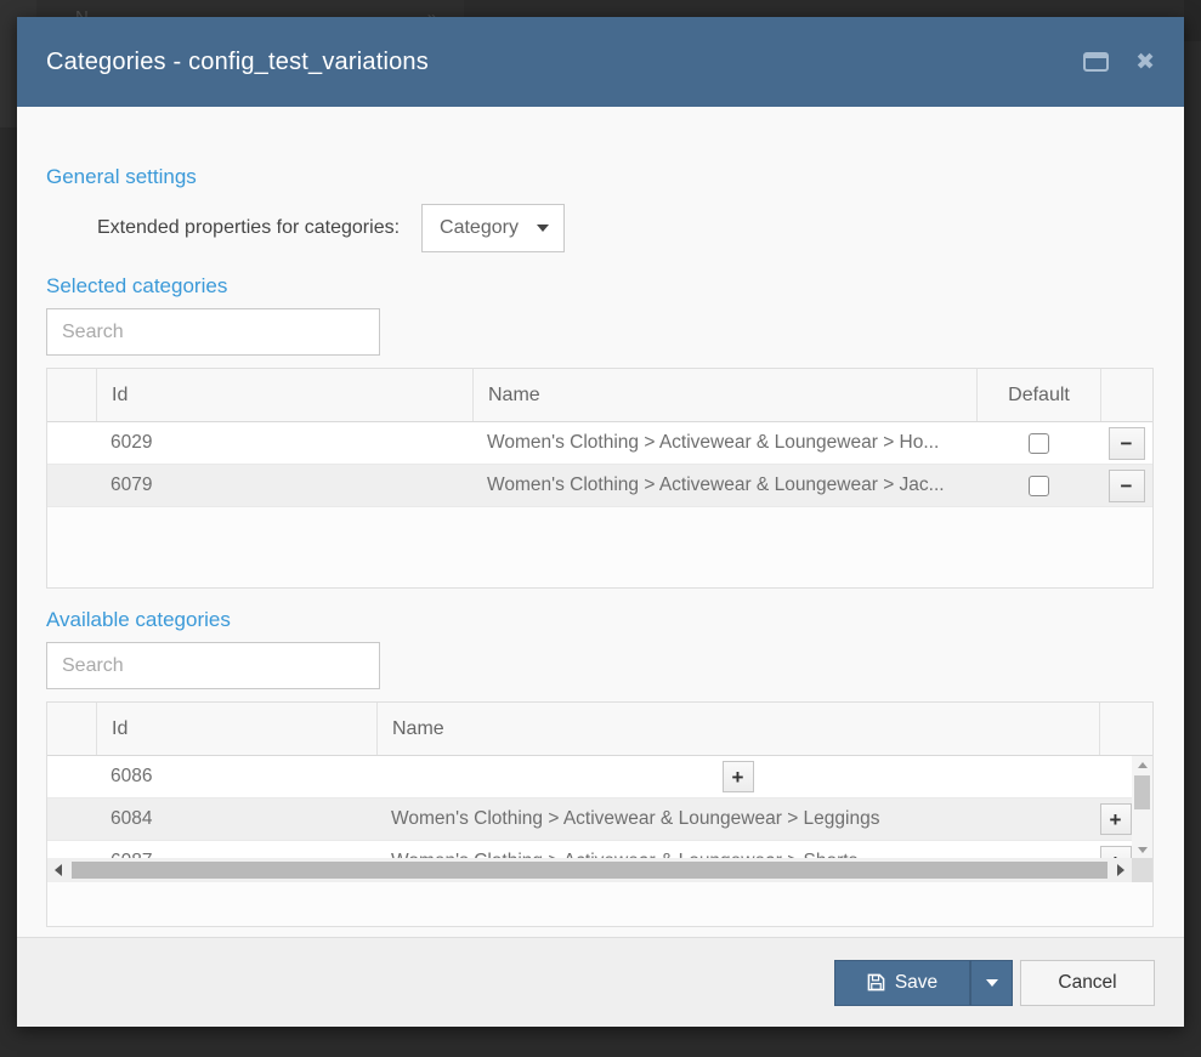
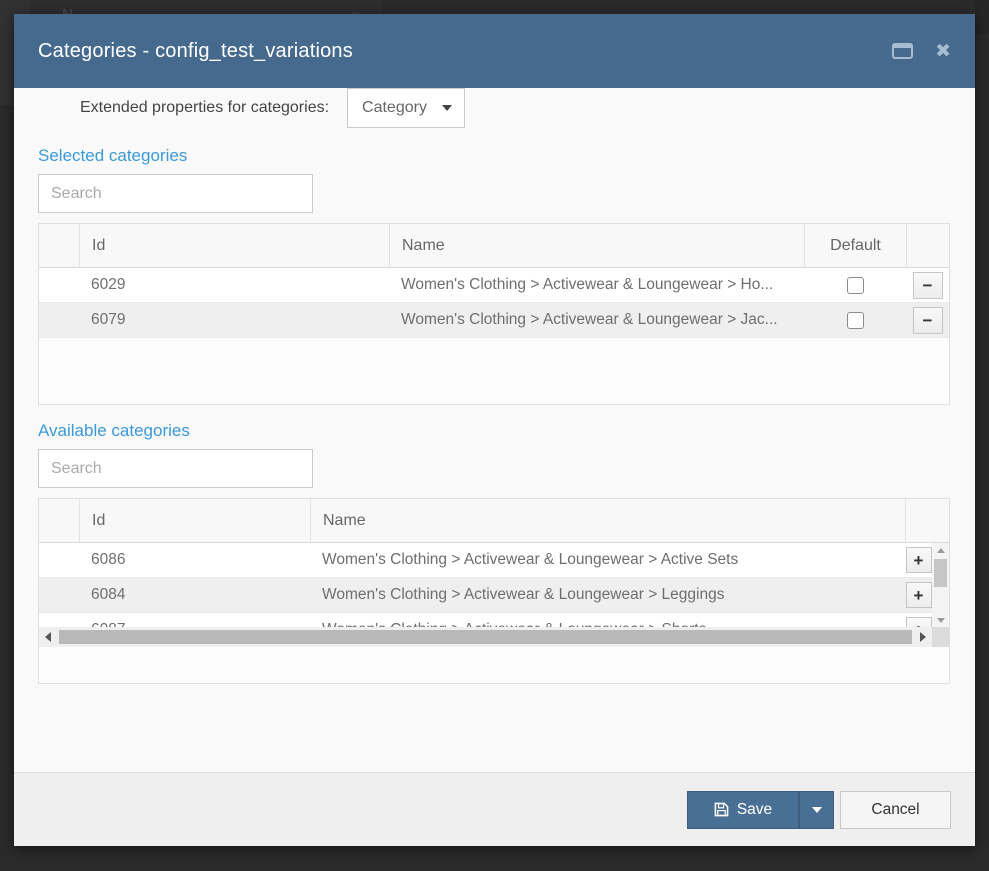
  Categories - config_test_variations
  ✖
- General settings
  Extended properties for categories:
  Category
  Selected categories
  Search
  Id
  Name
  Default
  6029
  Women's Clothing > Activewear & Loungewear > Ho...
  −
  6079
  Women's Clothing > Activewear & Loungewear > Jac...
  −
  Available categories
  Search
  Id
  Name
  6086
+ Women's Clothing > Activewear & Loungewear > Active Sets
  +
  6084
  Women's Clothing > Activewear & Loungewear > Leggings
  +
  Save
  Cancel
